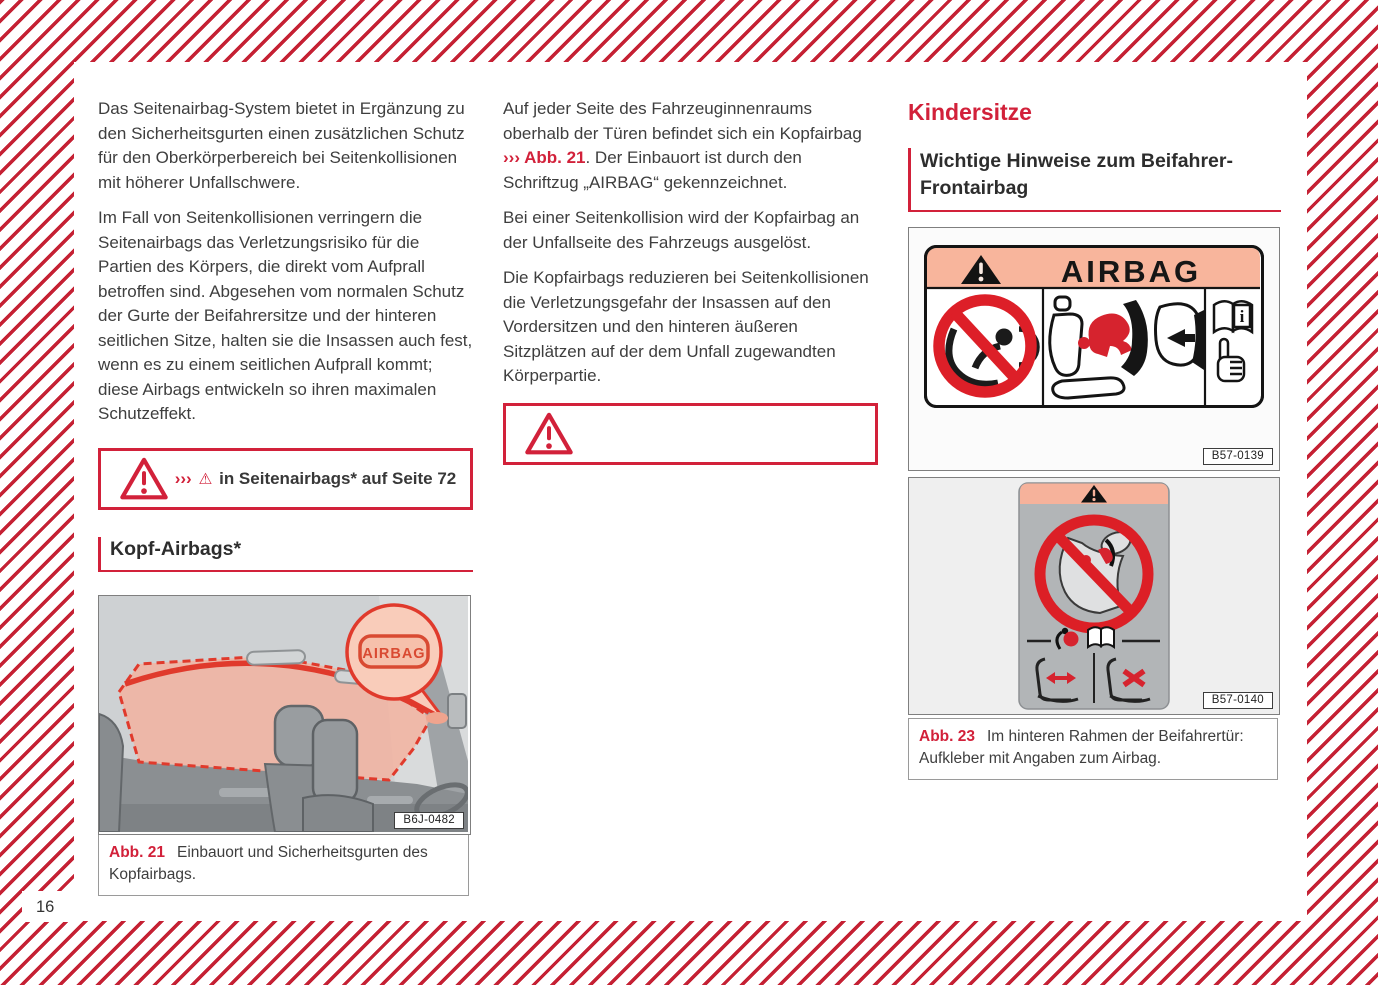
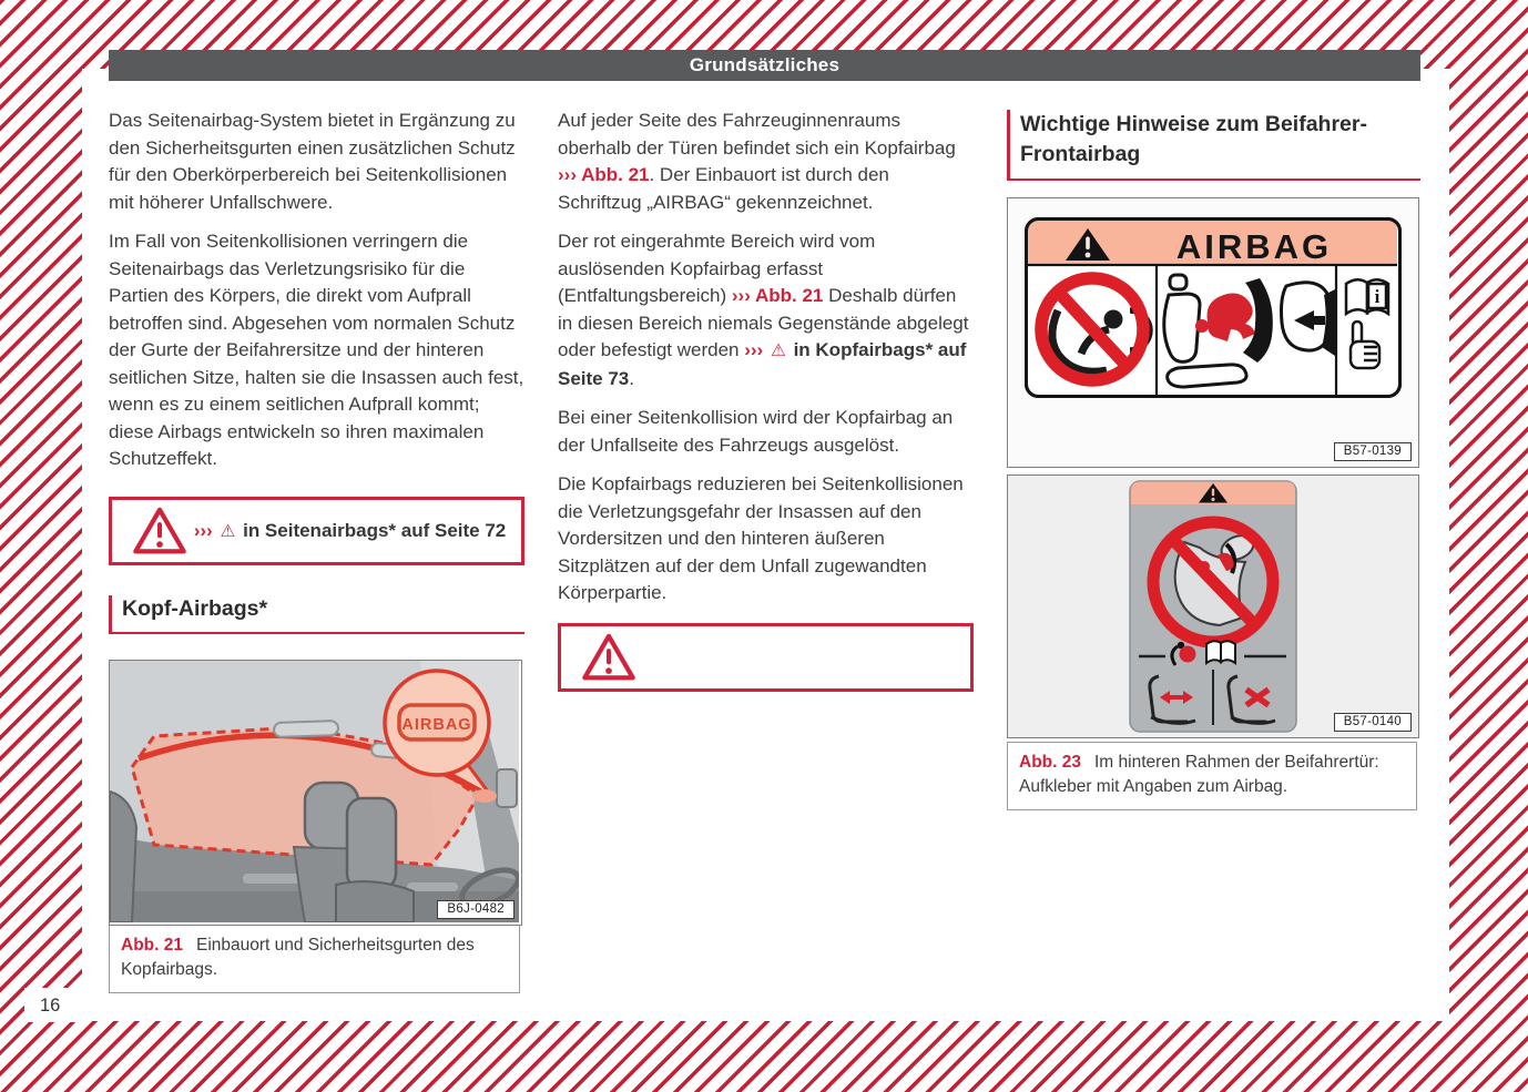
+ Grundsätzliches
  16
  Das Seitenairbag-System bietet in Ergänzung zu den Sicherheitsgurten einen zusätzlichen Schutz für den Oberkörperbereich bei Seitenkollisionen mit höherer Unfallschwere.
  Im Fall von Seitenkollisionen verringern die Seitenairbags das Verletzungsrisiko für die Partien des Körpers, die direkt vom Aufprall betroffen sind. Abgesehen vom normalen Schutz der Gurte der Beifahrersitze und der hinteren seitlichen Sitze, halten sie die Insassen auch fest, wenn es zu einem seitlichen Aufprall kommt; diese Airbags entwickeln so ihren maximalen Schutzeffekt.
  ››› ⚠ in Seitenairbags* auf Seite 72
  Kopf-Airbags*
  AIRBAG
  B6J-0482
  Abb. 21 Einbauort und Sicherheitsgurten des Kopfairbags.
  Auf jeder Seite des Fahrzeuginnenraums oberhalb der Türen befindet sich ein Kopfairbag ››› Abb. 21. Der Einbauort ist durch den Schriftzug „AIRBAG“ gekennzeichnet.
+ Der rot eingerahmte Bereich wird vom auslösenden Kopfairbag erfasst (Entfaltungsbereich) ››› Abb. 21 Deshalb dürfen in diesen Bereich niemals Gegenstände abgelegt oder befestigt werden ››› ⚠ in Kopfairbags* auf Seite 73.
  Bei einer Seitenkollision wird der Kopfairbag an der Unfallseite des Fahrzeugs ausgelöst.
  Die Kopfairbags reduzieren bei Seitenkollisionen die Verletzungsgefahr der Insassen auf den Vordersitzen und den hinteren äußeren Sitzplätzen auf der dem Unfall zugewandten Körperpartie.
- Kindersitze
  Wichtige Hinweise zum Beifahrer-Frontairbag
  AIRBAG
  i
  B57-0139
  B57-0140
  Abb. 23 Im hinteren Rahmen der Beifahrertür: Aufkleber mit Angaben zum Airbag.
